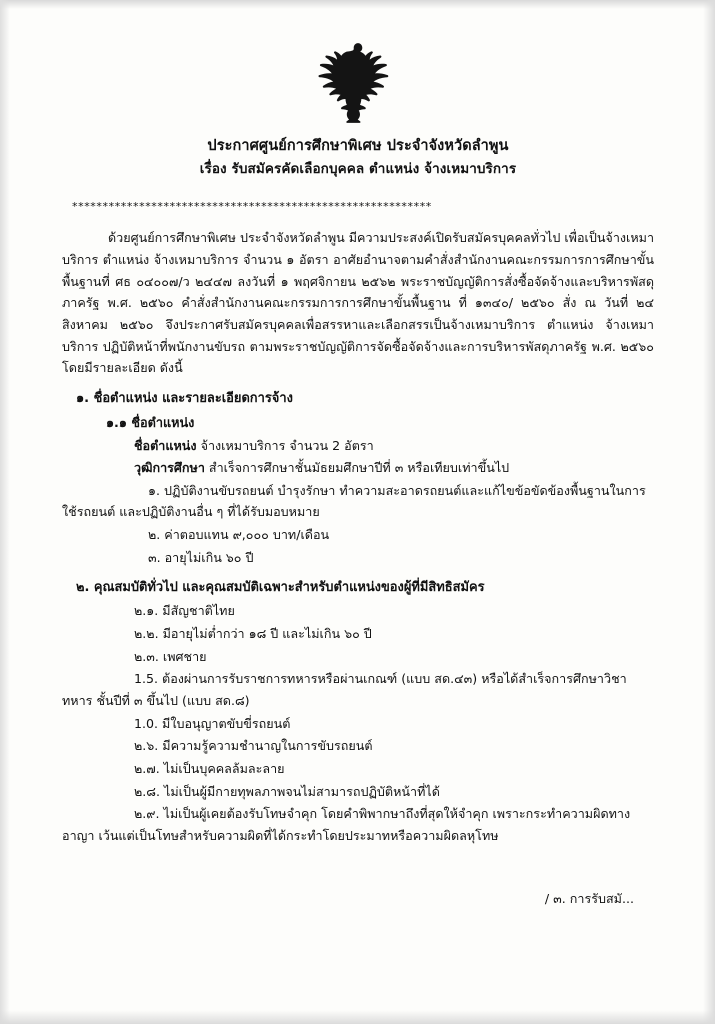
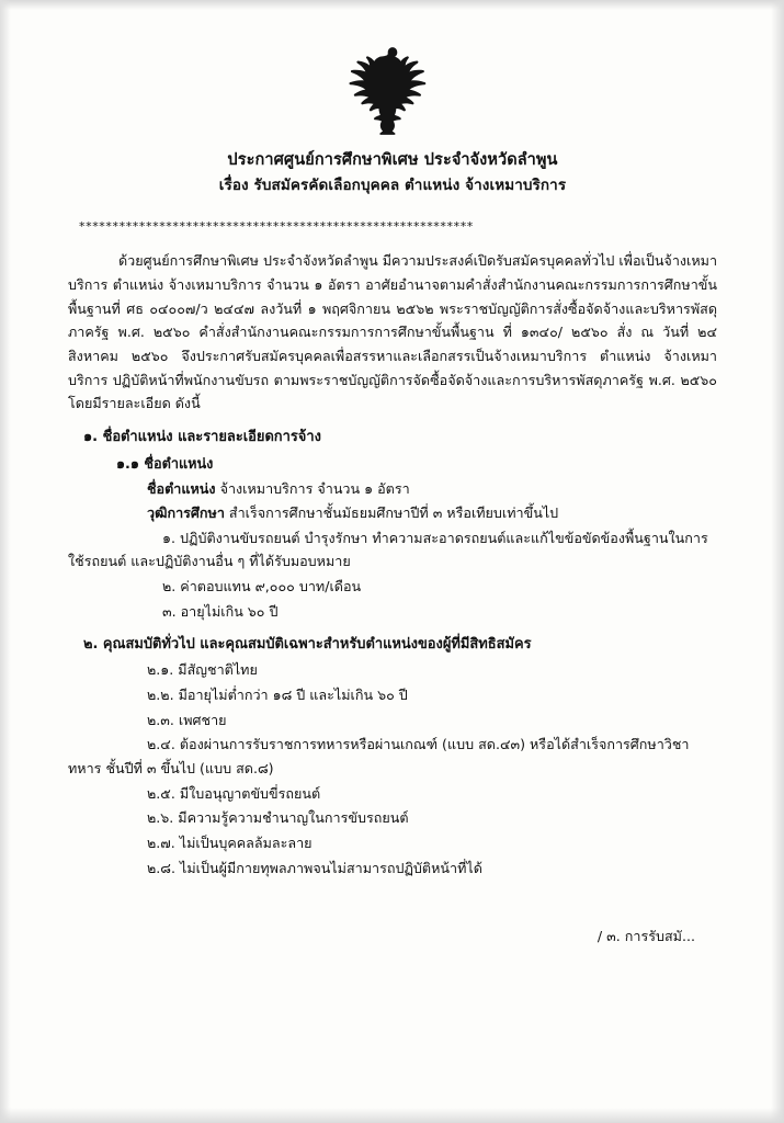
  ประกาศศูนย์การศึกษาพิเศษ ประจำจังหวัดลำพูน
  เรื่อง รับสมัครคัดเลือกบุคคล ตำแหน่ง จ้างเหมาบริการ
  ***********************************************************
  ด้วยศูนย์การศึกษาพิเศษ ประจำจังหวัดลำพูน มีความประสงค์เปิดรับสมัครบุคคลทั่วไป เพื่อเป็นจ้างเหมาบริการ ตำแหน่ง จ้างเหมาบริการ จำนวน ๑ อัตรา อาศัยอำนาจตามคำสั่งสำนักงานคณะกรรมการการศึกษาขั้นพื้นฐานที่ ศธ ๐๔๐๐๗/ว ๒๔๔๗ ลงวันที่ ๑ พฤศจิกายน ๒๕๖๒ พระราชบัญญัติการสั่งซื้อจัดจ้างและบริหารพัสดุภาครัฐ พ.ศ. ๒๕๖๐ คำสั่งสำนักงานคณะกรรมการการศึกษาขั้นพื้นฐาน ที่ ๑๓๔๐/ ๒๕๖๐ สั่ง ณ วันที่ ๒๔ สิงหาคม ๒๕๖๐ จึงประกาศรับสมัครบุคคลเพื่อสรรหาและเลือกสรรเป็นจ้างเหมาบริการ ตำแหน่ง จ้างเหมาบริการ ปฏิบัติหน้าที่พนักงานขับรถ ตามพระราชบัญญัติการจัดซื้อจัดจ้างและการบริหารพัสดุภาครัฐ พ.ศ. ๒๕๖๐ โดยมีรายละเอียด ดังนี้
  ๑. ชื่อตำแหน่ง และรายละเอียดการจ้าง
  ๑.๑ ชื่อตำแหน่ง
- ชื่อตำแหน่ง จ้างเหมาบริการ จำนวน 2 อัตรา
+ ชื่อตำแหน่ง จ้างเหมาบริการ จำนวน ๑ อัตรา
  วุฒิการศึกษา สำเร็จการศึกษาชั้นมัธยมศึกษาปีที่ ๓ หรือเทียบเท่าขึ้นไป
  ๑. ปฏิบัติงานขับรถยนต์ บำรุงรักษา ทำความสะอาดรถยนต์และแก้ไขข้อขัดข้องพื้นฐานในการใช้รถยนต์ และปฏิบัติงานอื่น ๆ ที่ได้รับมอบหมาย
  ๒. ค่าตอบแทน ๙,๐๐๐ บาท/เดือน
  ๓. อายุไม่เกิน ๖๐ ปี
  ๒. คุณสมบัติทั่วไป และคุณสมบัติเฉพาะสำหรับตำแหน่งของผู้ที่มีสิทธิสมัคร
  ๒.๑. มีสัญชาติไทย
  ๒.๒. มีอายุไม่ต่ำกว่า ๑๘ ปี และไม่เกิน ๖๐ ปี
  ๒.๓. เพศชาย
- 1.5. ต้องผ่านการรับราชการทหารหรือผ่านเกณฑ์ (แบบ สด.๔๓) หรือได้สำเร็จการศึกษาวิชาทหาร ชั้นปีที่ ๓ ขึ้นไป (แบบ สด.๘)
+ ๒.๔. ต้องผ่านการรับราชการทหารหรือผ่านเกณฑ์ (แบบ สด.๔๓) หรือได้สำเร็จการศึกษาวิชาทหาร ชั้นปีที่ ๓ ขึ้นไป (แบบ สด.๘)
- 1.0. มีใบอนุญาตขับขี่รถยนต์
+ ๒.๕. มีใบอนุญาตขับขี่รถยนต์
  ๒.๖. มีความรู้ความชำนาญในการขับรถยนต์
  ๒.๗. ไม่เป็นบุคคลล้มละลาย
  ๒.๘. ไม่เป็นผู้มีกายทุพลภาพจนไม่สามารถปฏิบัติหน้าที่ได้
- ๒.๙. ไม่เป็นผู้เคยต้องรับโทษจำคุก โดยคำพิพากษาถึงที่สุดให้จำคุก เพราะกระทำความผิดทางอาญา เว้นแต่เป็นโทษสำหรับความผิดที่ได้กระทำโดยประมาทหรือความผิดลหุโทษ
  / ๓. การรับสมั...
